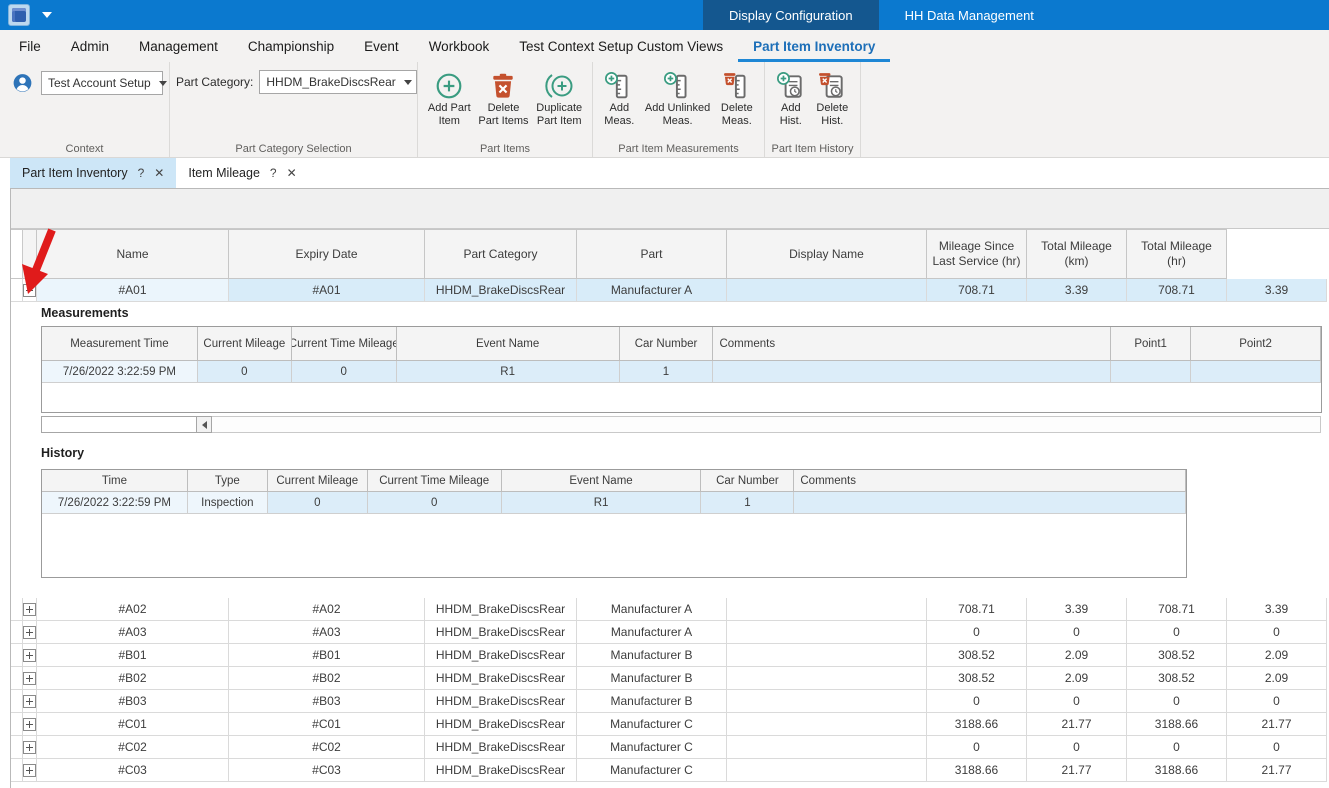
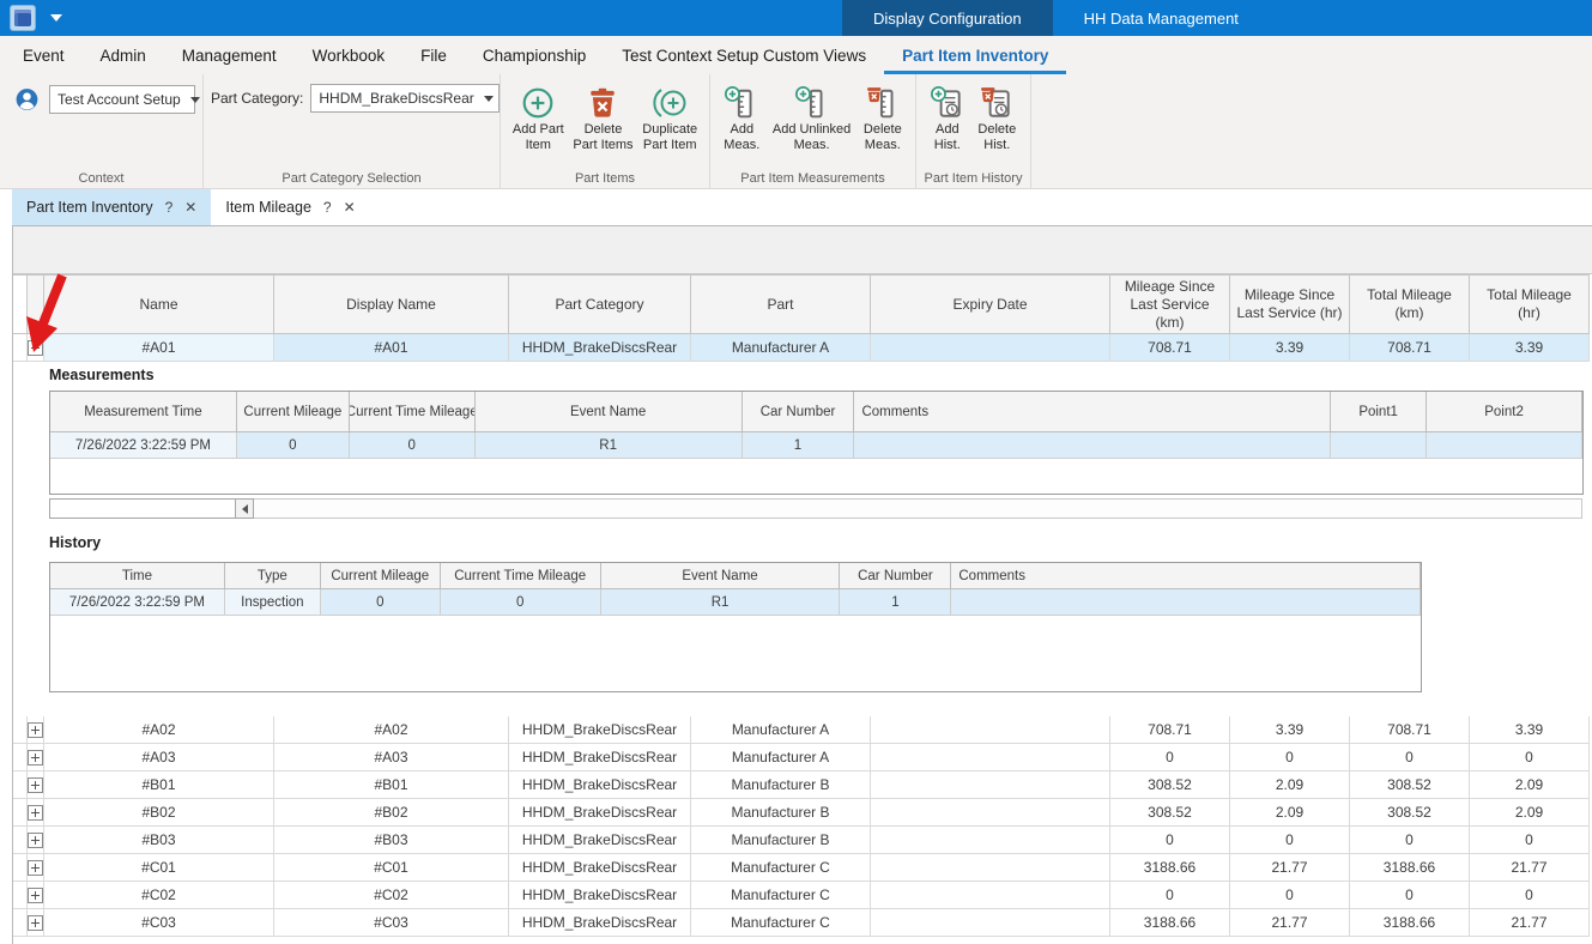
  Display Configuration
  HH Data Management
- File
+ Event
  Admin
  Management
- Championship
+ Workbook
- Event
+ File
- Workbook
+ Championship
  Test Context Setup Custom Views
  Part Item Inventory
  Test Account Setup
  Context
  Part Category:
  HHDM_BrakeDiscsRear
  Part Category Selection
  Add Part
  Item
  Delete
  Part Items
  Duplicate
  Part Item
  Part Items
  Add
  Meas.
  Add Unlinked
  Meas.
  Delete
  Meas.
  Part Item Measurements
  Add
  Hist.
  Delete
  Hist.
  Part Item History
  Part Item Inventory
  ?
  ✕
  Item Mileage
  ?
  ✕
  Name
- Expiry Date
+ Display Name
  Part Category
  Part
- Display Name
+ Expiry Date
+ Mileage Since Last Service (km)
  Mileage Since Last Service (hr)
  Total Mileage (km)
  Total Mileage (hr)
  #A01
  #A01
  HHDM_BrakeDiscsRear
  Manufacturer A
  708.71
  3.39
  708.71
  3.39
  Measurements
  Measurement Time
  Current Mileage
  Current Time Mileage
  Event Name
  Car Number
  Comments
  Point1
  Point2
  7/26/2022 3:22:59 PM
  0
  0
  R1
  1
  History
  Time
  Type
  Current Mileage
  Current Time Mileage
  Event Name
  Car Number
  Comments
  7/26/2022 3:22:59 PM
  Inspection
  0
  0
  R1
  1
  #A02
  #A02
  HHDM_BrakeDiscsRear
  Manufacturer A
  708.71
  3.39
  708.71
  3.39
  #A03
  #A03
  HHDM_BrakeDiscsRear
  Manufacturer A
  0
  0
  0
  0
  #B01
  #B01
  HHDM_BrakeDiscsRear
  Manufacturer B
  308.52
  2.09
  308.52
  2.09
  #B02
  #B02
  HHDM_BrakeDiscsRear
  Manufacturer B
  308.52
  2.09
  308.52
  2.09
  #B03
  #B03
  HHDM_BrakeDiscsRear
  Manufacturer B
  0
  0
  0
  0
  #C01
  #C01
  HHDM_BrakeDiscsRear
  Manufacturer C
  3188.66
  21.77
  3188.66
  21.77
  #C02
  #C02
  HHDM_BrakeDiscsRear
  Manufacturer C
  0
  0
  0
  0
  #C03
  #C03
  HHDM_BrakeDiscsRear
  Manufacturer C
  3188.66
  21.77
  3188.66
  21.77
